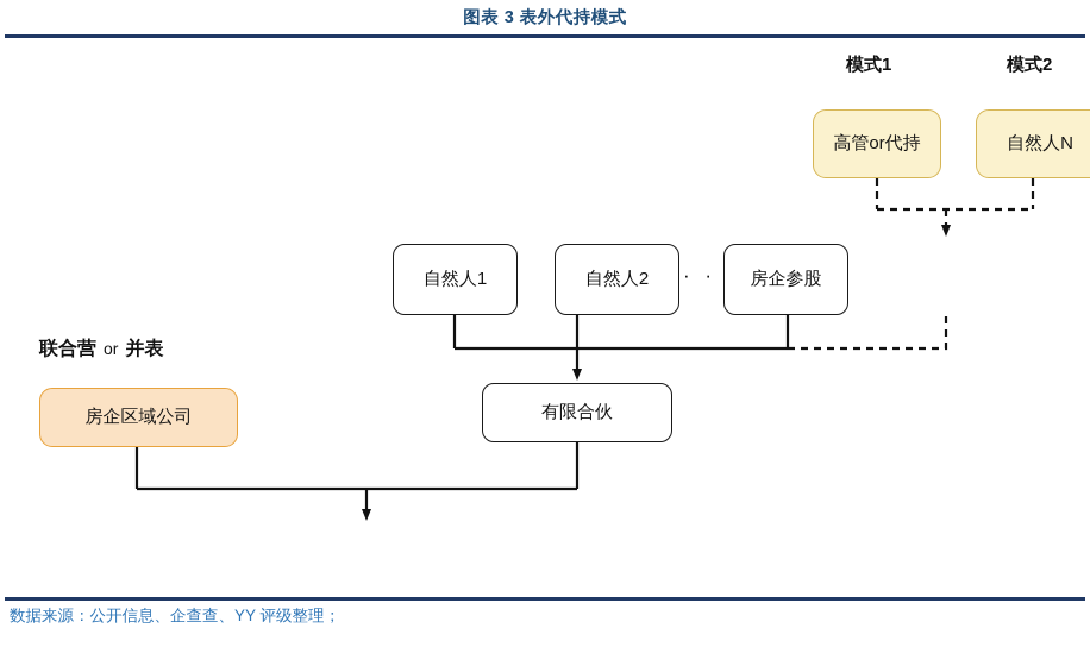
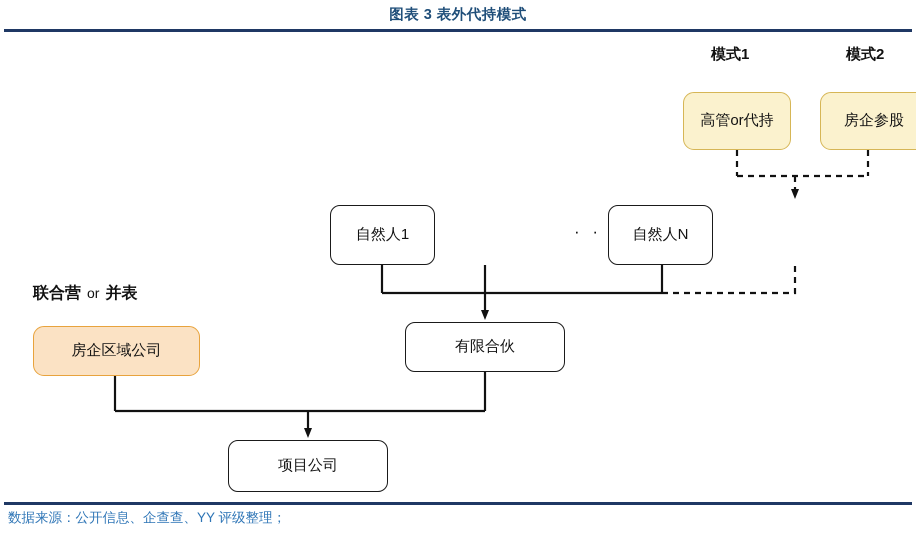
  图表 3 表外代持模式
  模式1
  模式2
  高管or代持
- 自然人N
+ 房企参股
  自然人1
- 自然人2
- 房企参股
+ 自然人N
  联合营 or 并表
  房企区域公司
  有限合伙
+ 项目公司
  数据来源：公开信息、企查查、YY 评级整理；
